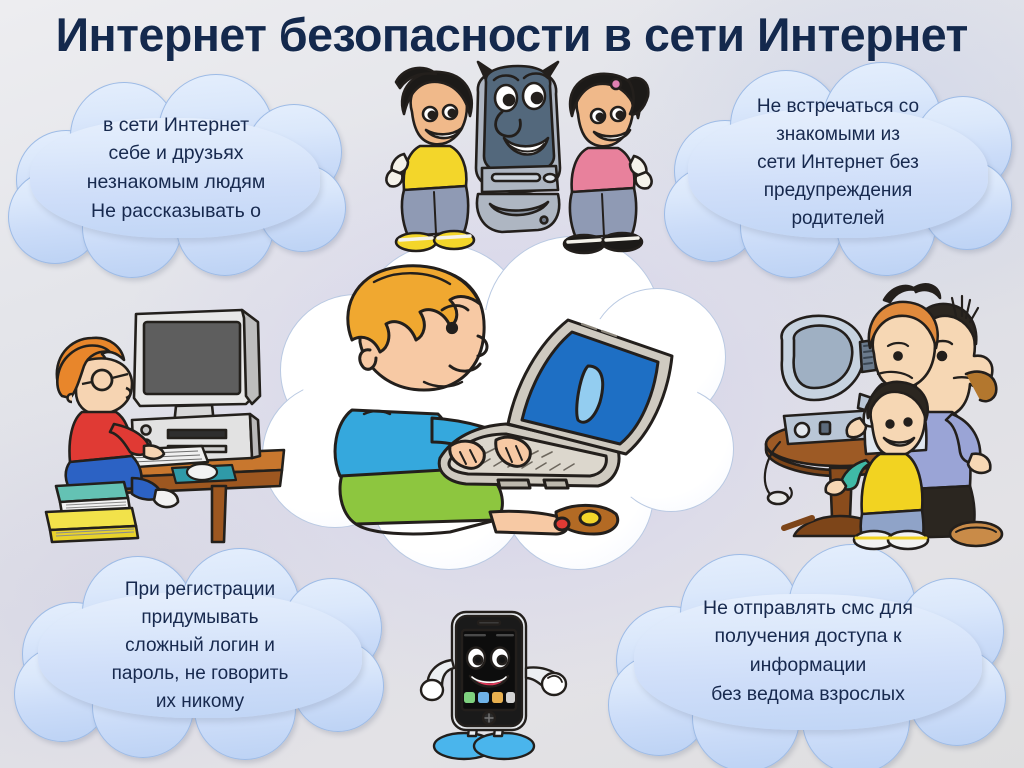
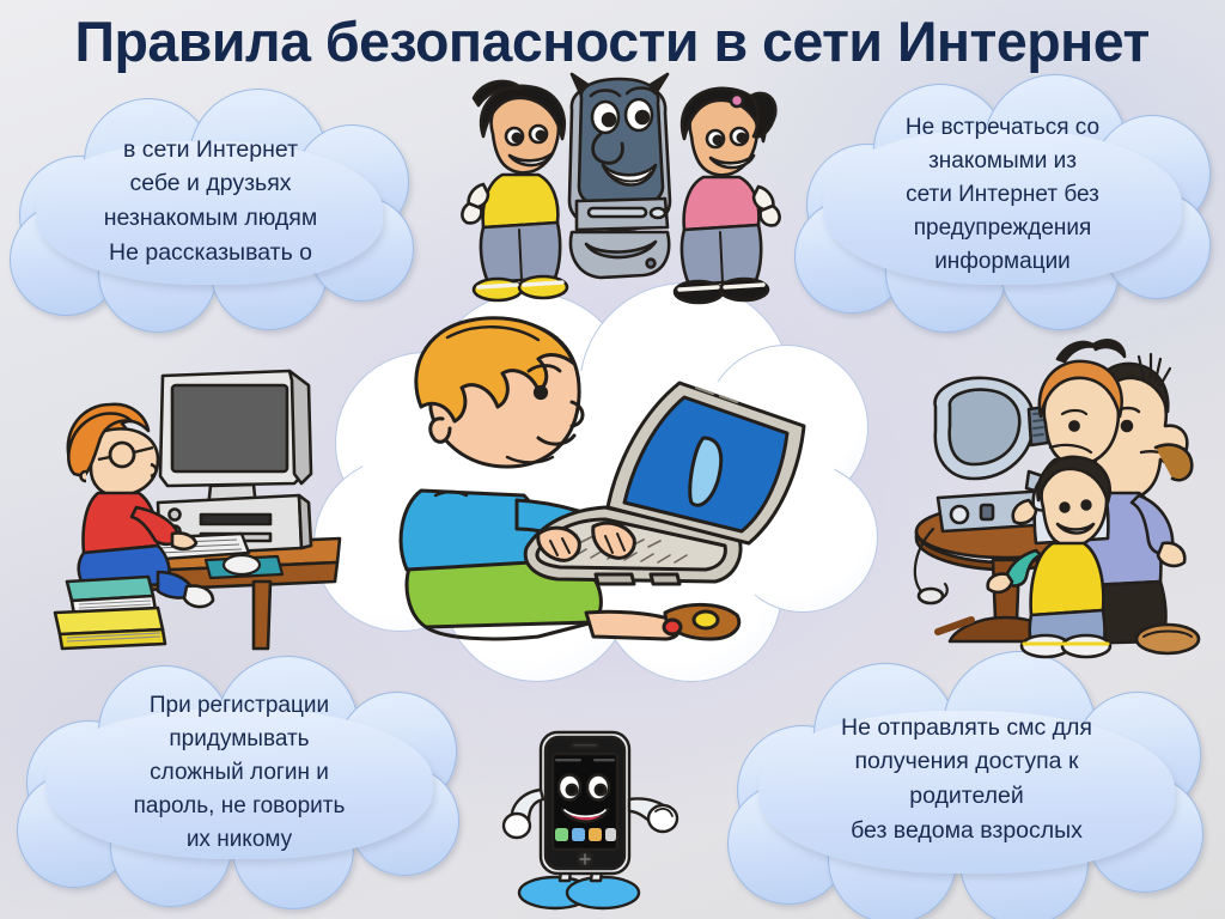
- Интернет безопасности в сети Интернет
+ Правила безопасности в сети Интернет
  в сети Интернет
  себе и друзьях
  незнакомым людям
  Не рассказывать о
  Не встречаться со
  знакомыми из
  сети Интернет без
  предупреждения
- родителей
+ информации
  При регистрации
  придумывать
  сложный логин и
  пароль, не говорить
  их никому
  Не отправлять смс для
  получения доступа к
- информации
+ родителей
  без ведома взрослых
